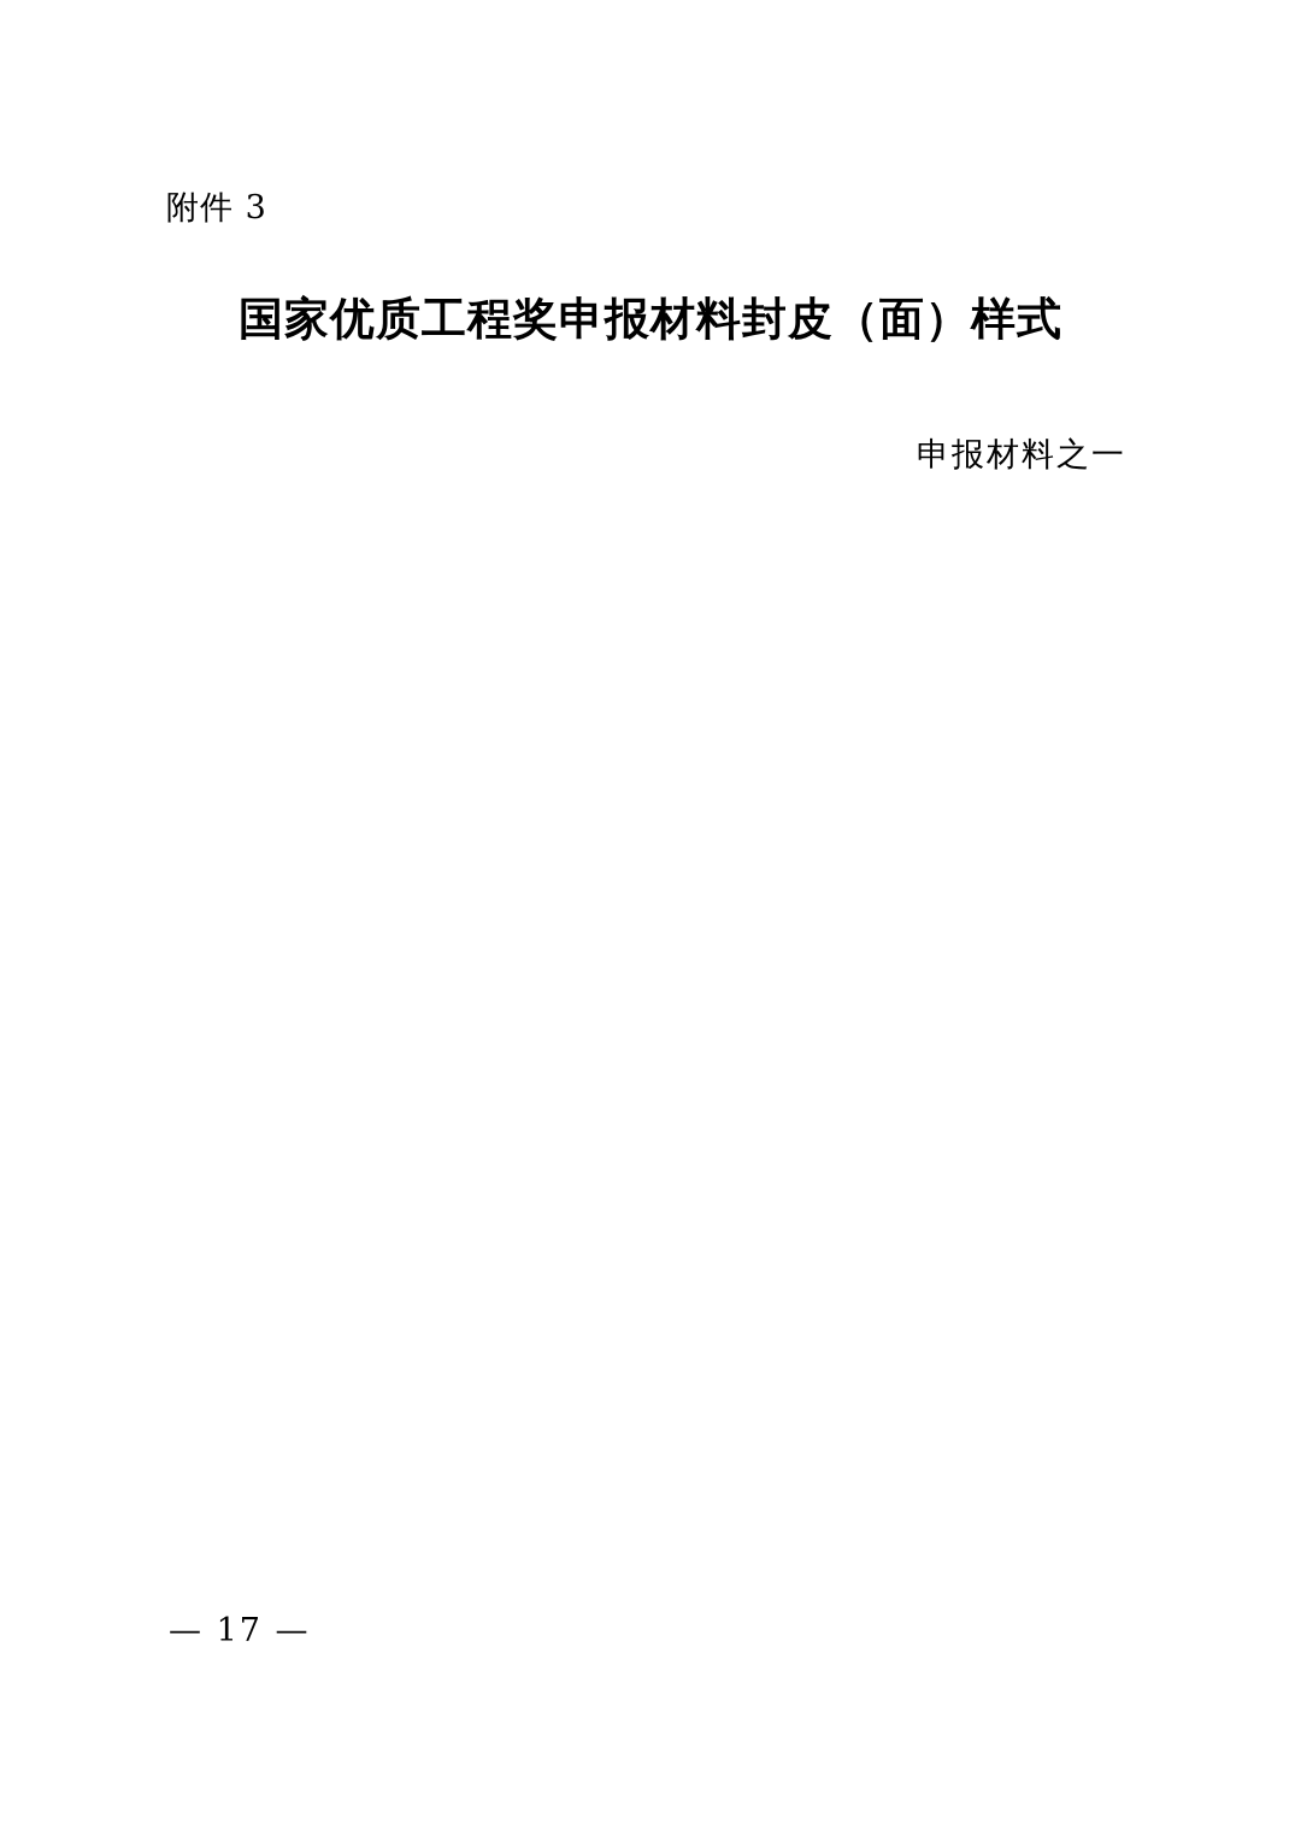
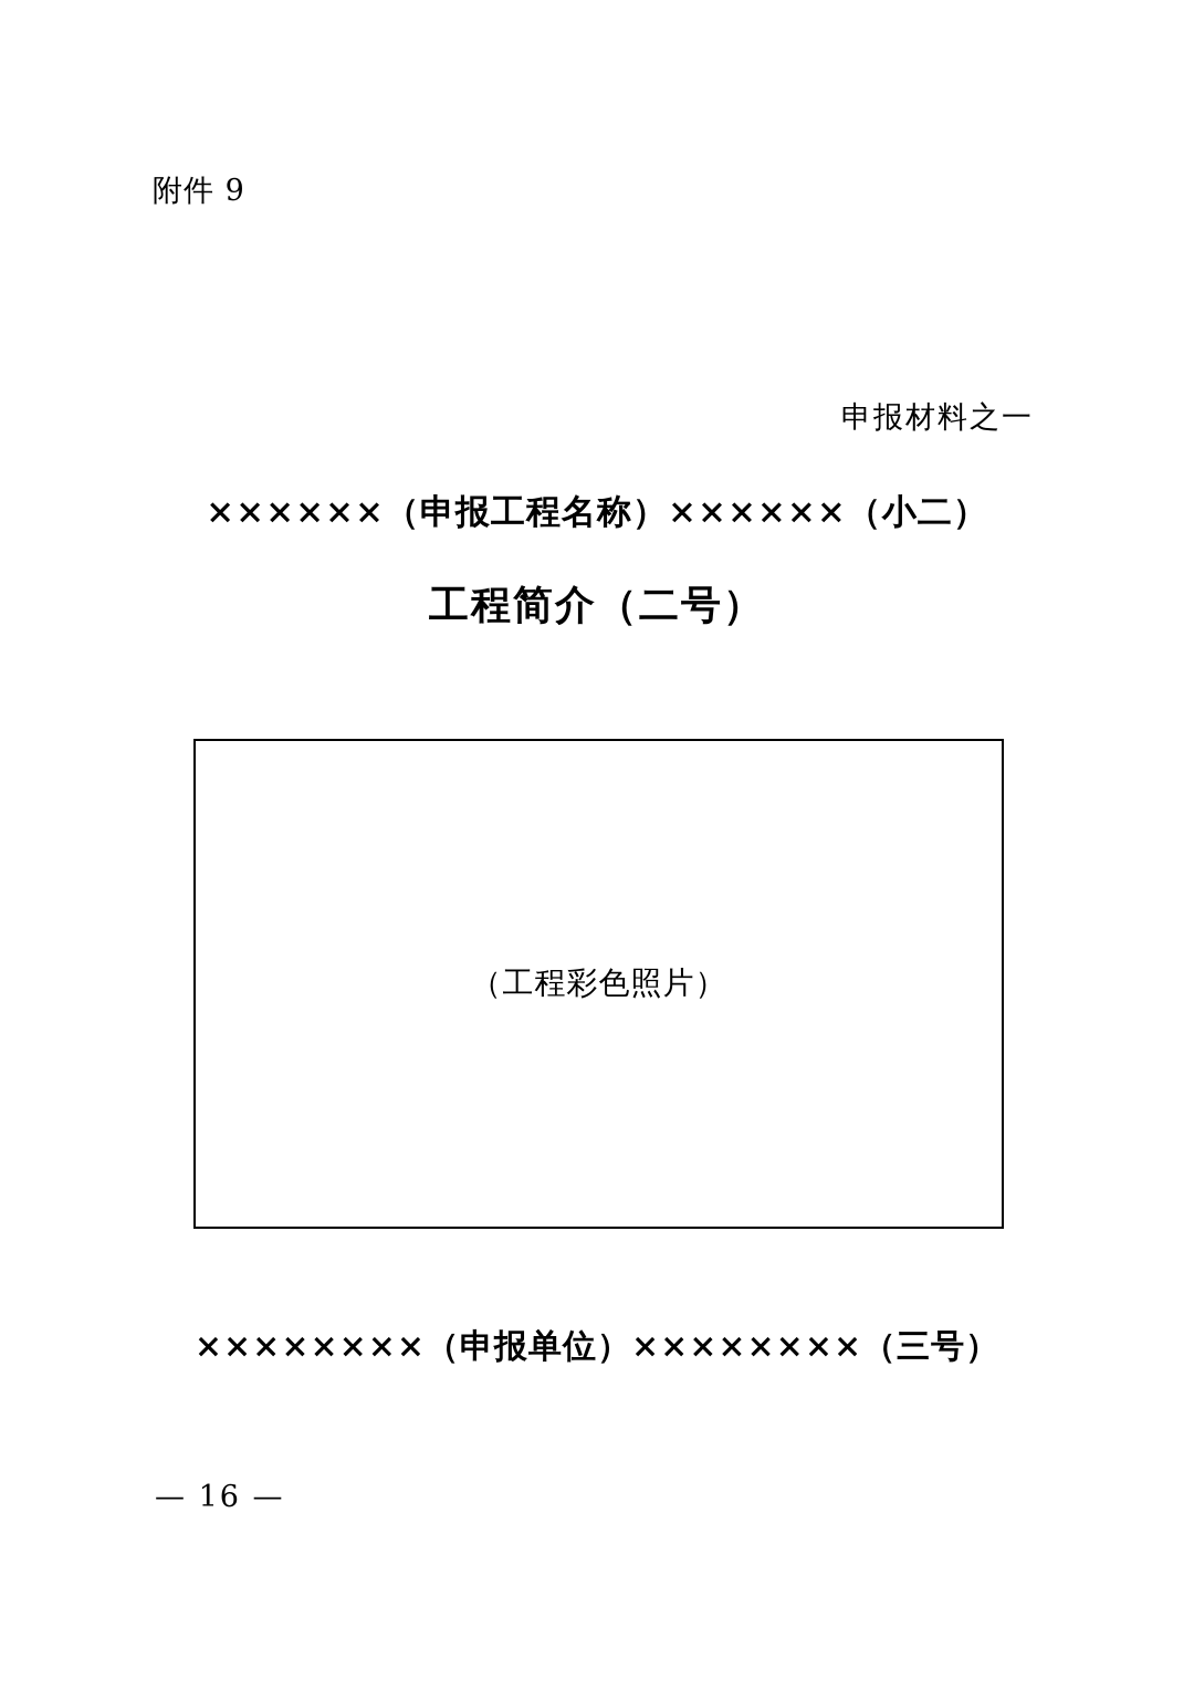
- 附件 3
+ 附件 9
- 国家优质工程奖申报材料封皮（面）样式
  申报材料之一
+ ××××××（申报工程名称）××××××（小二）
+ 工程简介（二号）
+ （工程彩色照片）
+ ××××××××（申报单位）××××××××（三号）
- — 17 —
+ — 16 —
